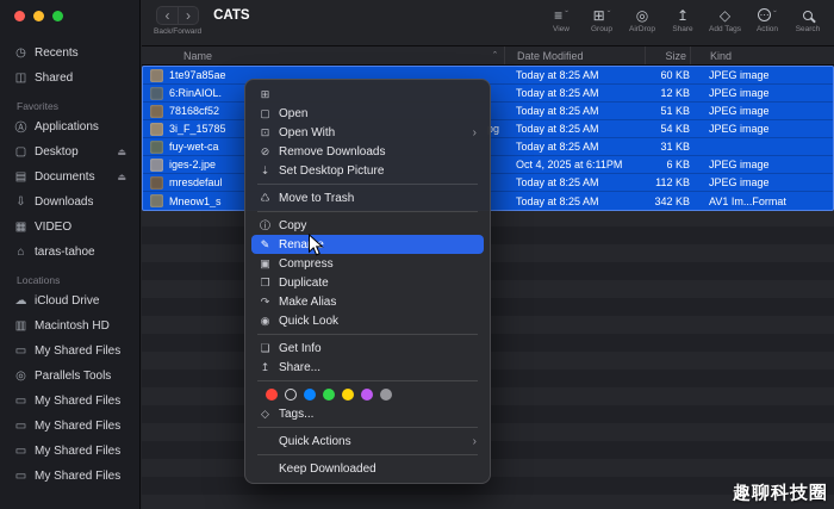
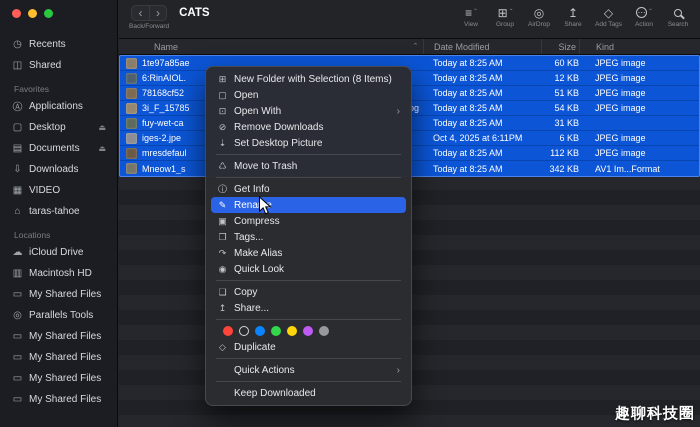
  ◷
  Recents
  ◫
  Shared
  Favorites
  Ⓐ
  Applications
  ▢
  Desktop
  ⏏
  ▤
  Documents
  ⏏
  ⇩
  Downloads
  ▦
  VIDEO
  ⌂
  taras-tahoe
  Locations
  ☁
  iCloud Drive
  ▥
  Macintosh HD
  ▭
  My Shared Files
  ◎
  Parallels Tools
  ▭
  My Shared Files
  ▭
  My Shared Files
  ▭
  My Shared Files
  ▭
  My Shared Files
  ‹
  ›
  CATS
  ≡
  ˇ
  ⊞
  ˇ
  ◎
  ↥
  ◇
  ⋯
  ˇ
  Name
  ˆ
  Date Modified
  Size
  Kind
  1te97a85ae
  Today at 8:25 AM
  60 KB
  JPEG image
  6:RinAIOL.
  Today at 8:25 AM
  12 KB
  JPEG image
  78168cf52
  Today at 8:25 AM
  51 KB
  JPEG image
  3i_F_15785
  Today at 8:25 AM
  54 KB
  JPEG image
  fuy-wet-ca
  Today at 8:25 AM
  31 KB
  iges-2.jpe
  Oct 4, 2025 at 6:11PM
  6 KB
  JPEG image
  mresdefaul
  Today at 8:25 AM
  112 KB
  JPEG image
  Mneow1_s
  Today at 8:25 AM
  342 KB
  AV1 Im...Format
  ⊞
+ New Folder with Selection (8 Items)
  ▢
  Open
  ⊡
  Open With
  ›
  ⊘
  Remove Downloads
  ⇣
  Set Desktop Picture
  ♺
  Move to Trash
  ⓘ
- Copy
+ Get Info
  ✎
  ▣
  Compress
  ❐
- Duplicate
+ Tags...
  ↷
  Make Alias
  ◉
  Quick Look
  ❏
- Get Info
+ Copy
  ↥
  Share...
  ◇
- Tags...
+ Duplicate
  Quick Actions
  ›
  Keep Downloaded
  趣聊科技圈
